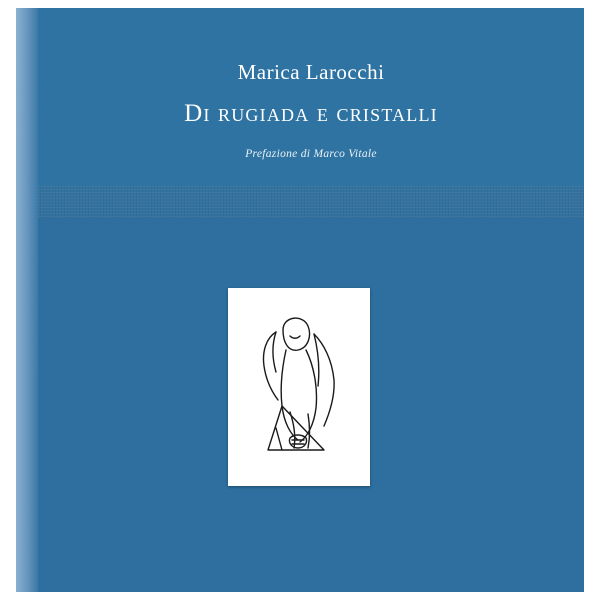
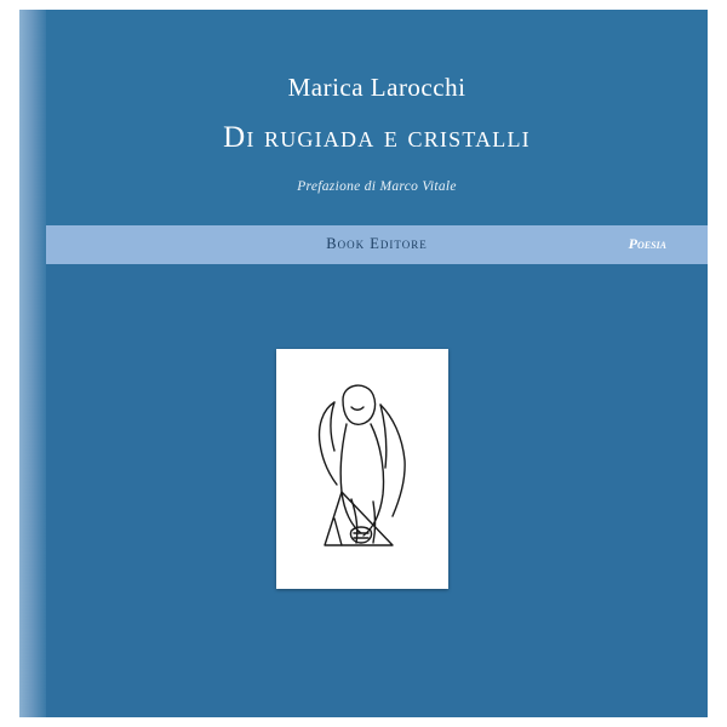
  Marica Larocchi
  Di rugiada e cristalli
  Prefazione di Marco Vitale
+ Book Editore
+ Poesia
